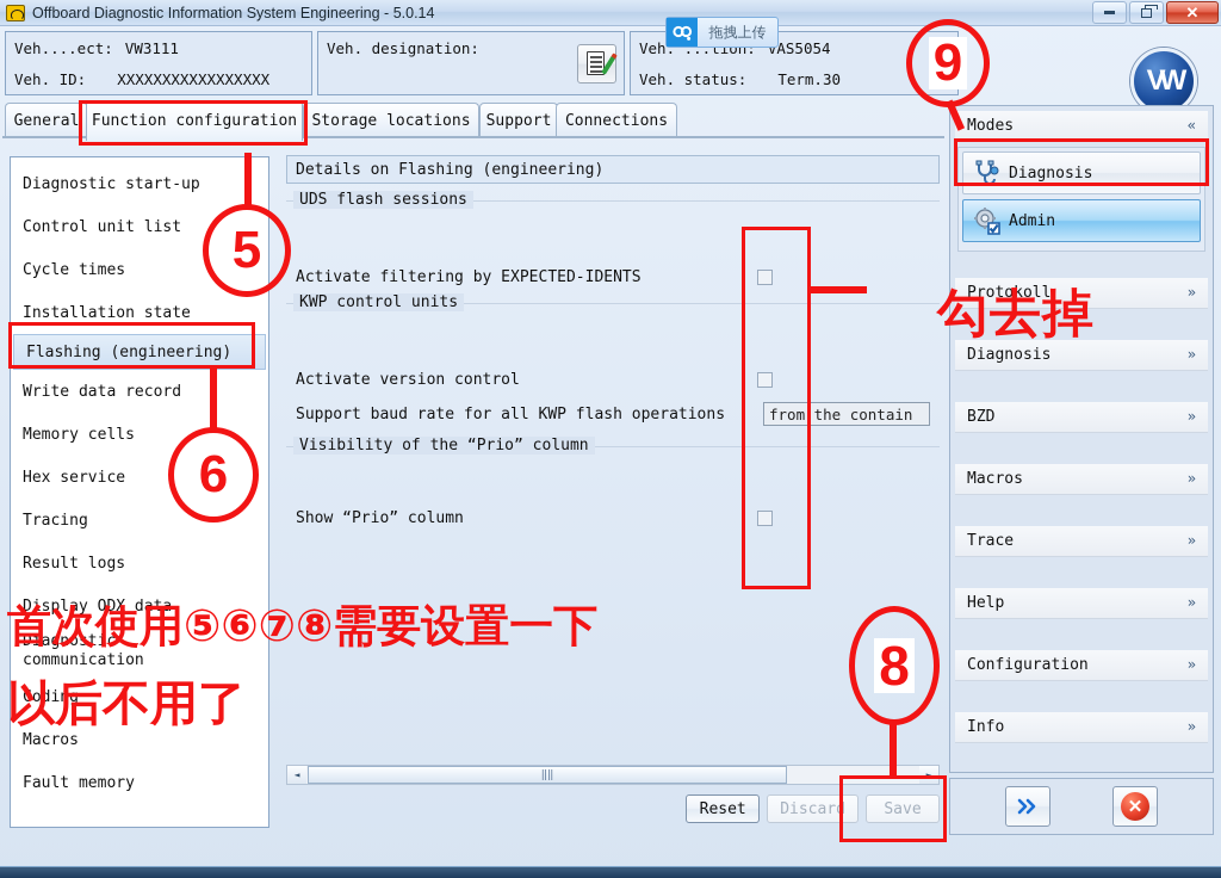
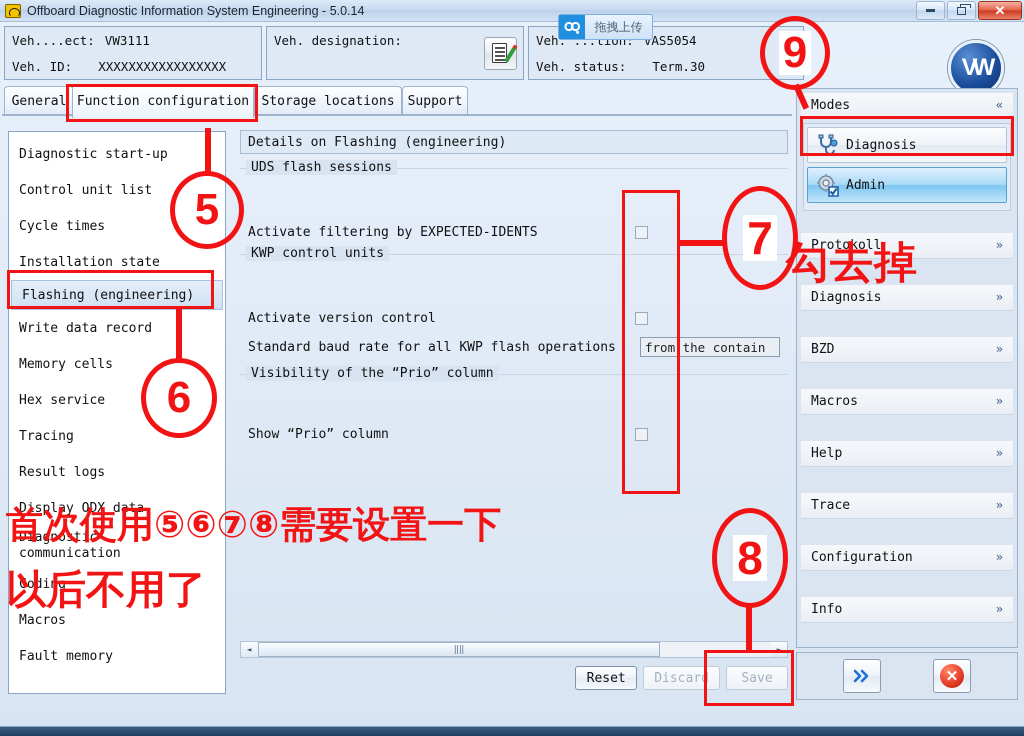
  Offboard Diagnostic Information System Engineering - 5.0.14
  ✕
  Veh....ect:
  VW3111
  Veh. ID:
  XXXXXXXXXXXXXXXXX
  Veh. designation:
  Veh. ...tion:
  VAS5054
  Veh. status:
  Term.30
  VW
  拖拽上传
  General
  Function configuration
  Storage locations
  Support
- Connections
  Diagnostic start-up
  Control unit list
  Cycle times
  Installation state
  Flashing (engineering)
  Write data record
  Memory cells
  Hex service
  Tracing
  Result logs
  Display ODX data
  Diagnostic
  communication
  Coding
  Macros
  Fault memory
  Details on Flashing (engineering)
  UDS flash sessions
  Activate filtering by EXPECTED-IDENTS
  KWP control units
  Activate version control
- Support baud rate for all KWP flash operations
+ Standard baud rate for all KWP flash operations
  from the contain
  Visibility of the “Prio” column
  Show “Prio” column
  ◄
  ‖‖
  ►
  Reset
  Discard
  Save
  Modes
  «
  Diagnosis
  Admin
  Protokoll
  »
  Diagnosis
  »
  BZD
  »
  Macros
  »
- Trace
+ Help
  »
- Help
+ Trace
  »
  Configuration
  »
  Info
  »
  ✕
  5
  6
+ 7
  8
  9
  勾去掉
  首次使用⑤⑥⑦⑧需要设置一下
  以后不用了
